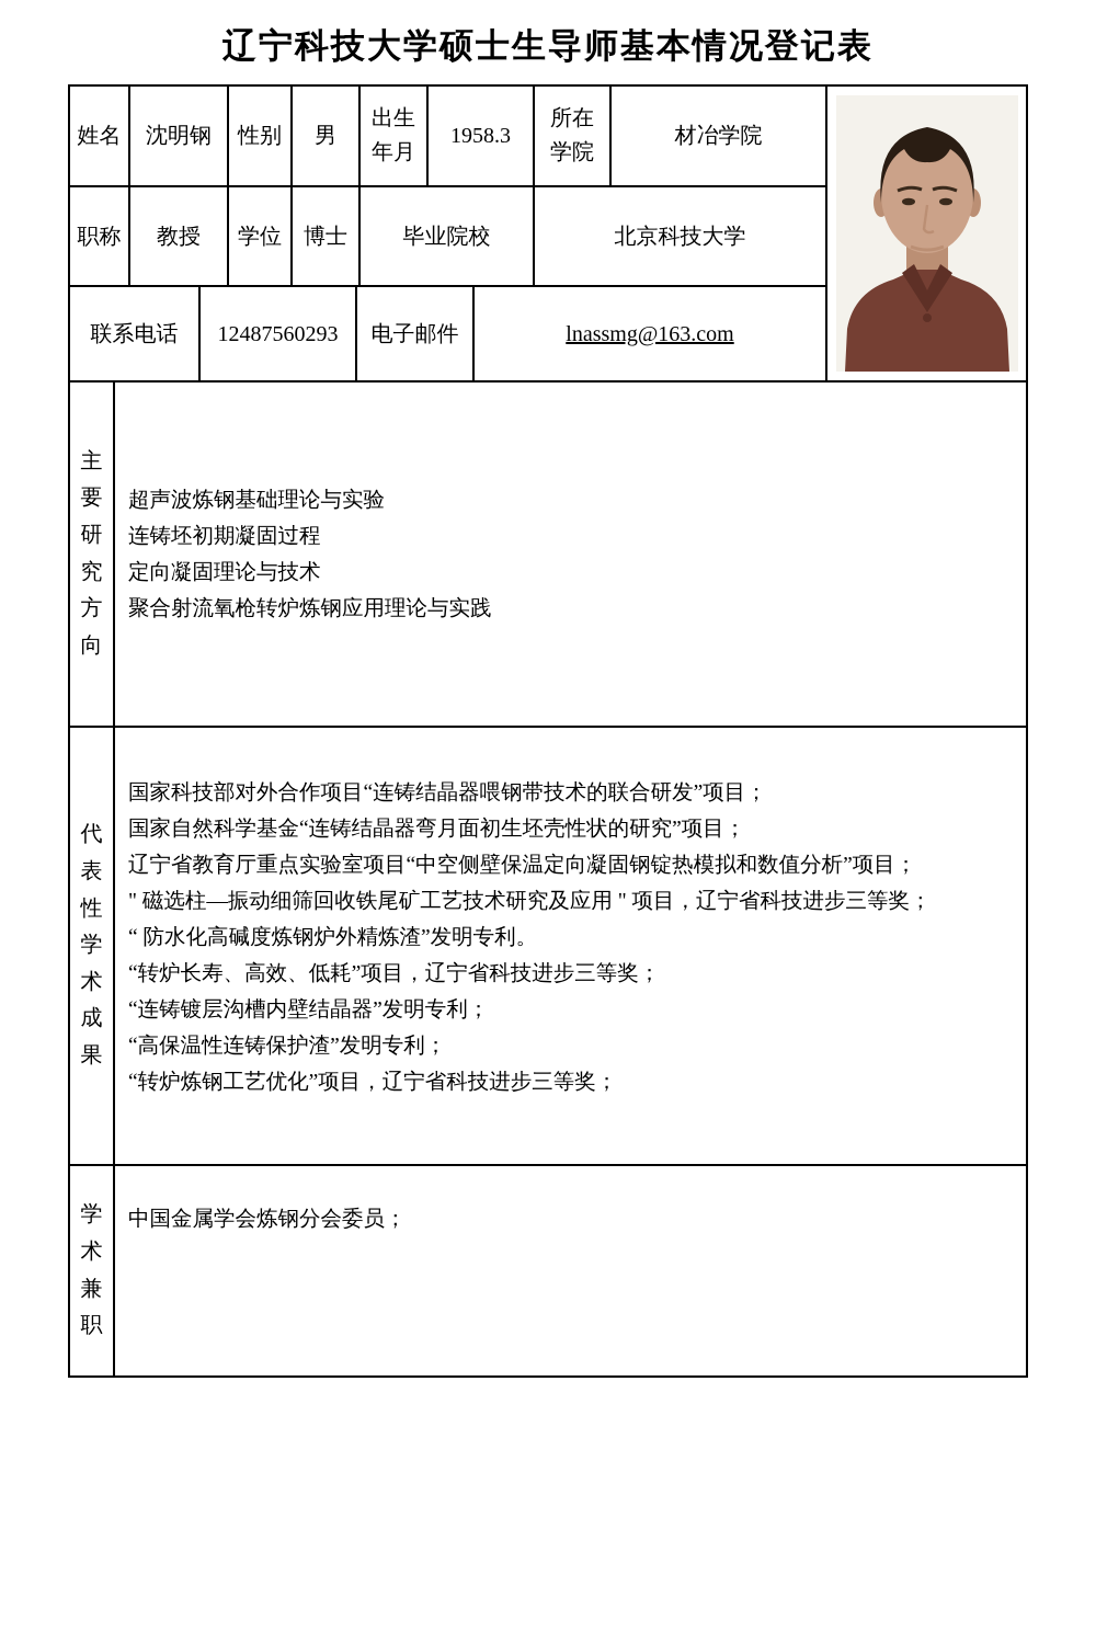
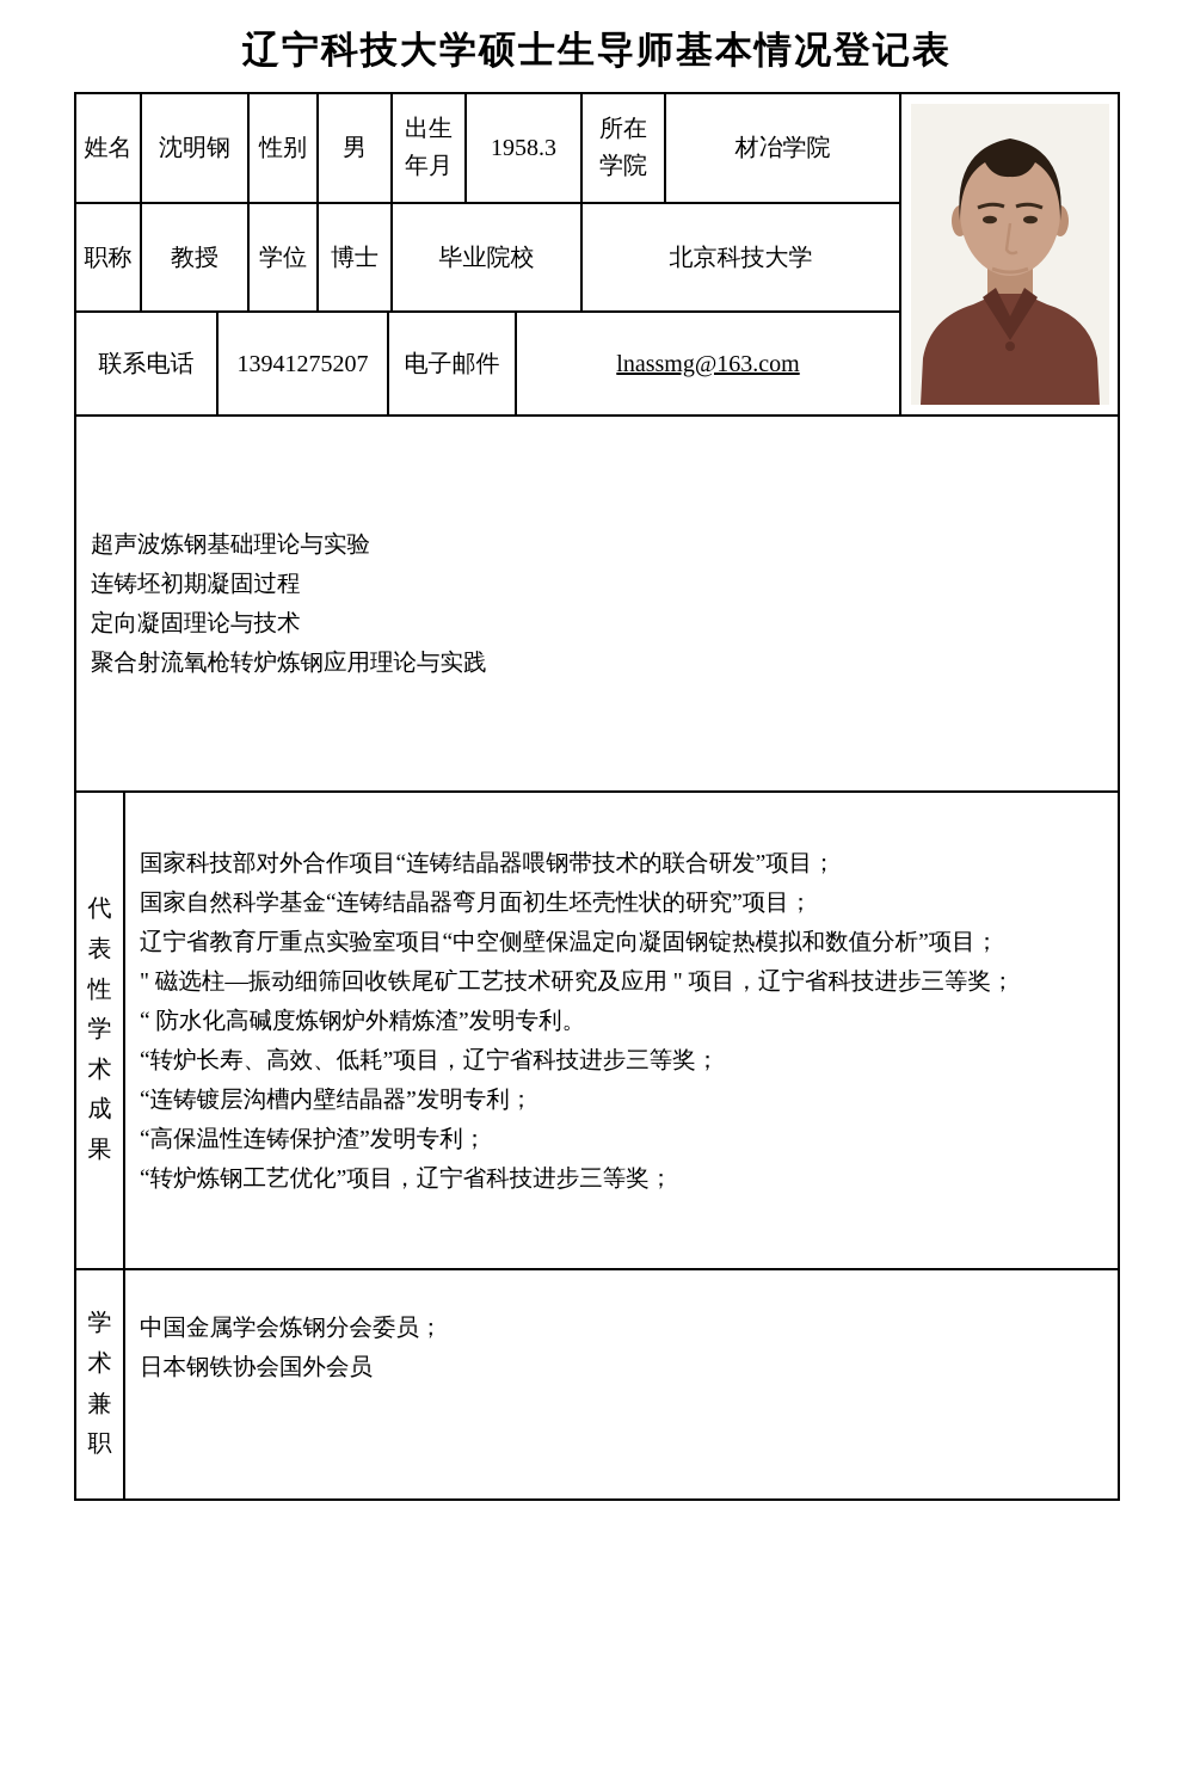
  辽宁科技大学硕士生导师基本情况登记表
  姓名
  沈明钢
  性别
  男
  出生年月
  1958.3
  所在学院
  材冶学院
  职称
  教授
  学位
  博士
  毕业院校
  北京科技大学
  联系电话
- 12487560293
+ 13941275207
  电子邮件
  lnassmg@163.com
- 主要研究方向
  超声波炼钢基础理论与实验
  连铸坯初期凝固过程
  定向凝固理论与技术
  聚合射流氧枪转炉炼钢应用理论与实践
  代表性学术成果
  国家科技部对外合作项目“连铸结晶器喂钢带技术的联合研发”项目；
  国家自然科学基金“连铸结晶器弯月面初生坯壳性状的研究”项目；
  辽宁省教育厅重点实验室项目“中空侧壁保温定向凝固钢锭热模拟和数值分析”项目；
  " 磁选柱—振动细筛回收铁尾矿工艺技术研究及应用 " 项目，辽宁省科技进步三等奖；
  “ 防水化高碱度炼钢炉外精炼渣”发明专利。
  “转炉长寿、高效、低耗”项目，辽宁省科技进步三等奖；
  “连铸镀层沟槽内壁结晶器”发明专利；
  “高保温性连铸保护渣”发明专利；
  “转炉炼钢工艺优化”项目，辽宁省科技进步三等奖；
  学术兼职
  中国金属学会炼钢分会委员；
+ 日本钢铁协会国外会员
